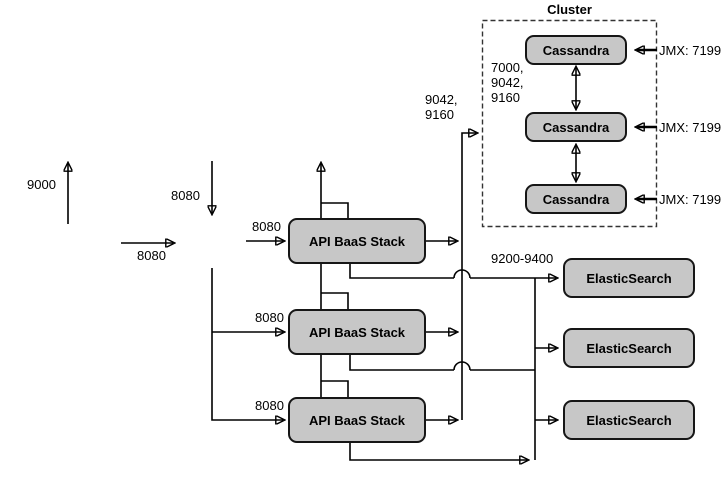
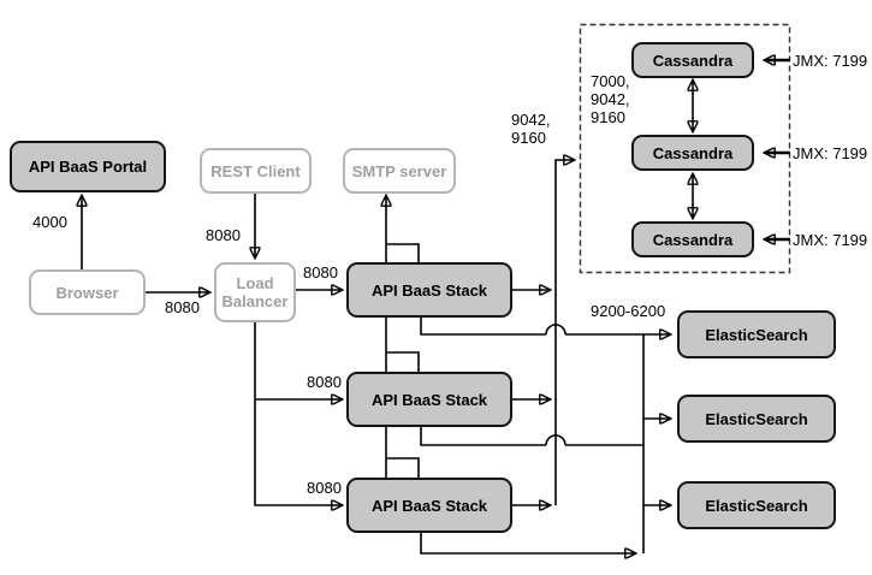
+ API BaaS Portal
+ Browser
+ REST Client
+ SMTP server
+ Load Balancer
  API BaaS Stack
  API BaaS Stack
  API BaaS Stack
  Cassandra
  Cassandra
  Cassandra
  ElasticSearch
  ElasticSearch
  ElasticSearch
- Cluster
- 9000
+ 4000
  8080
  8080
  8080
  8080
  8080
  9042,
  9160
  7000,
  9042,
  9160
  JMX: 7199
  JMX: 7199
  JMX: 7199
- 9200-9400
+ 9200-6200
